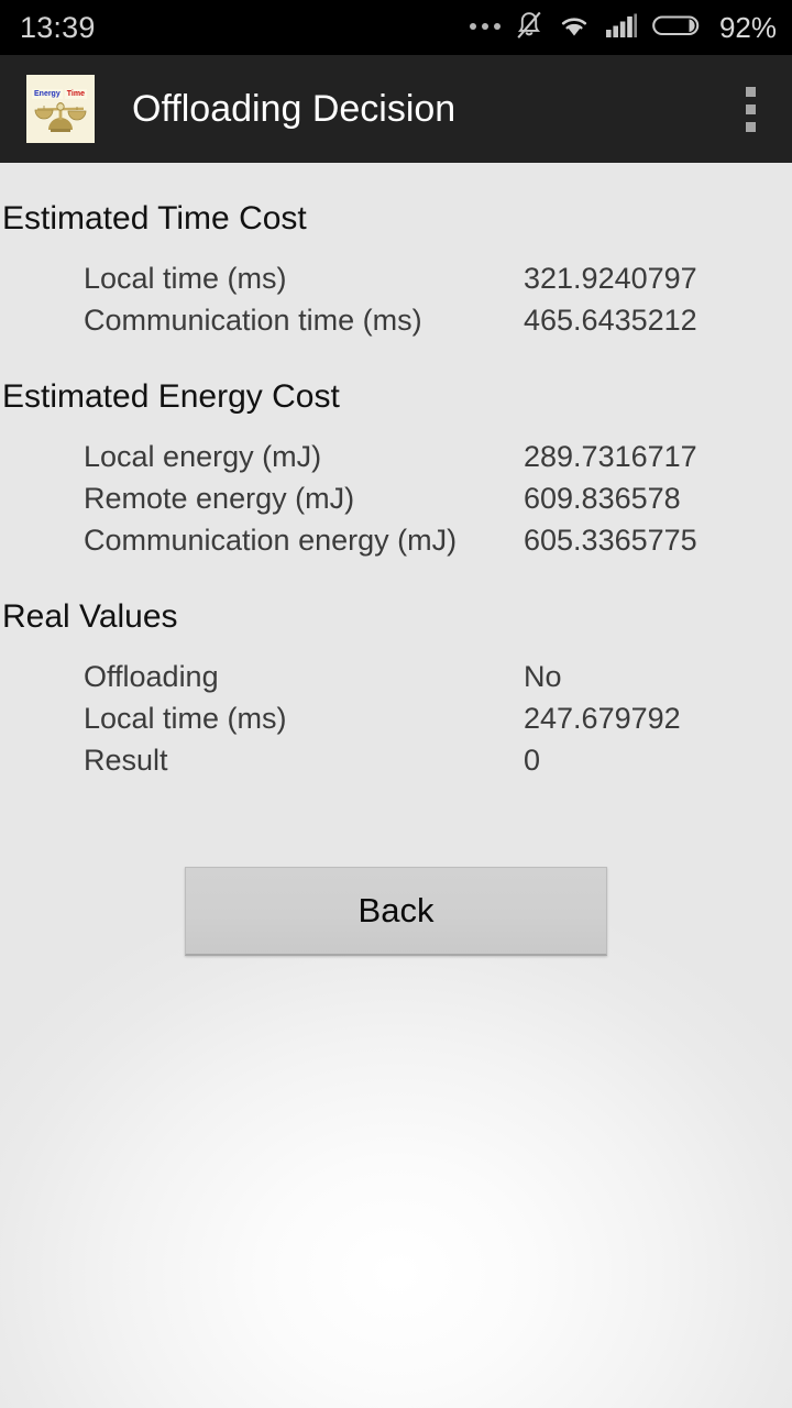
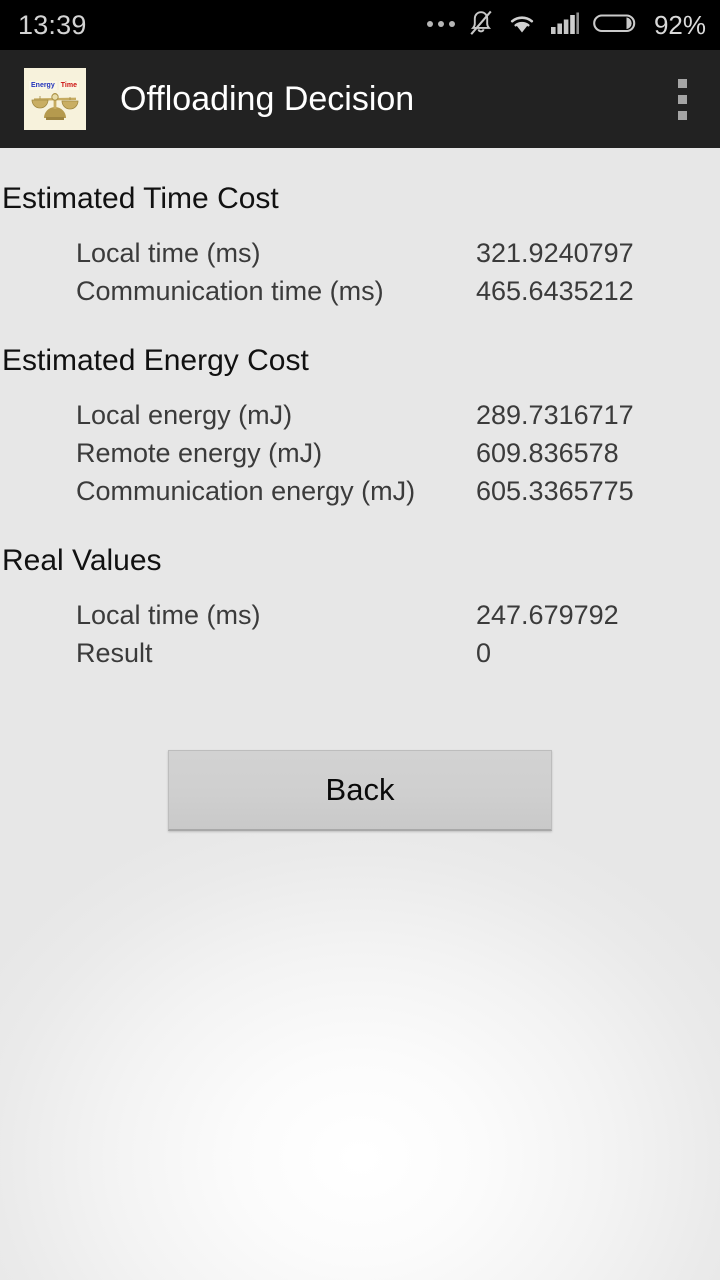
  13:39
  92%
  Offloading Decision
  Estimated Time Cost
  Local time (ms)
  321.9240797
  Communication time (ms)
  465.6435212
  Estimated Energy Cost
  Local energy (mJ)
  289.7316717
  Remote energy (mJ)
  609.836578
  Communication energy (mJ)
  605.3365775
  Real Values
- Offloading
- No
  Local time (ms)
  247.679792
  Result
  0
  Back
